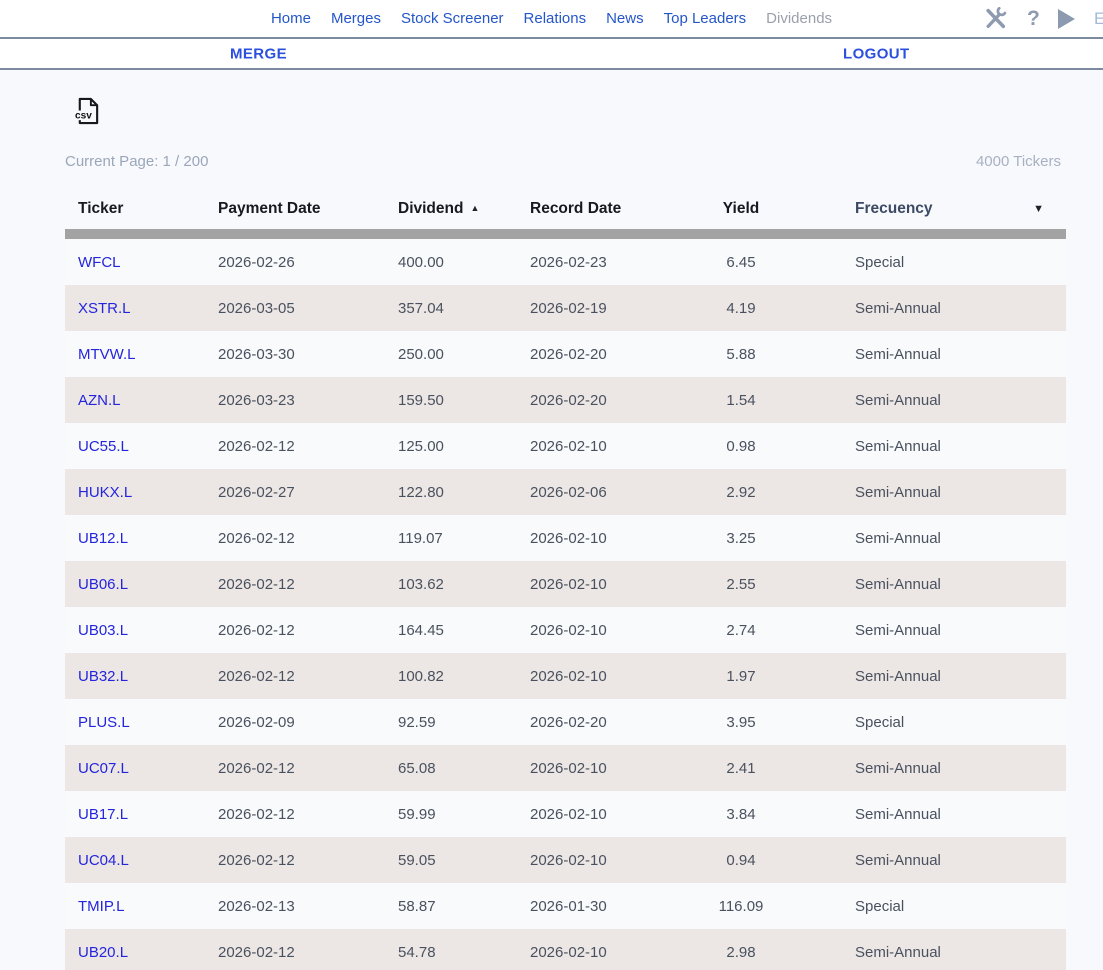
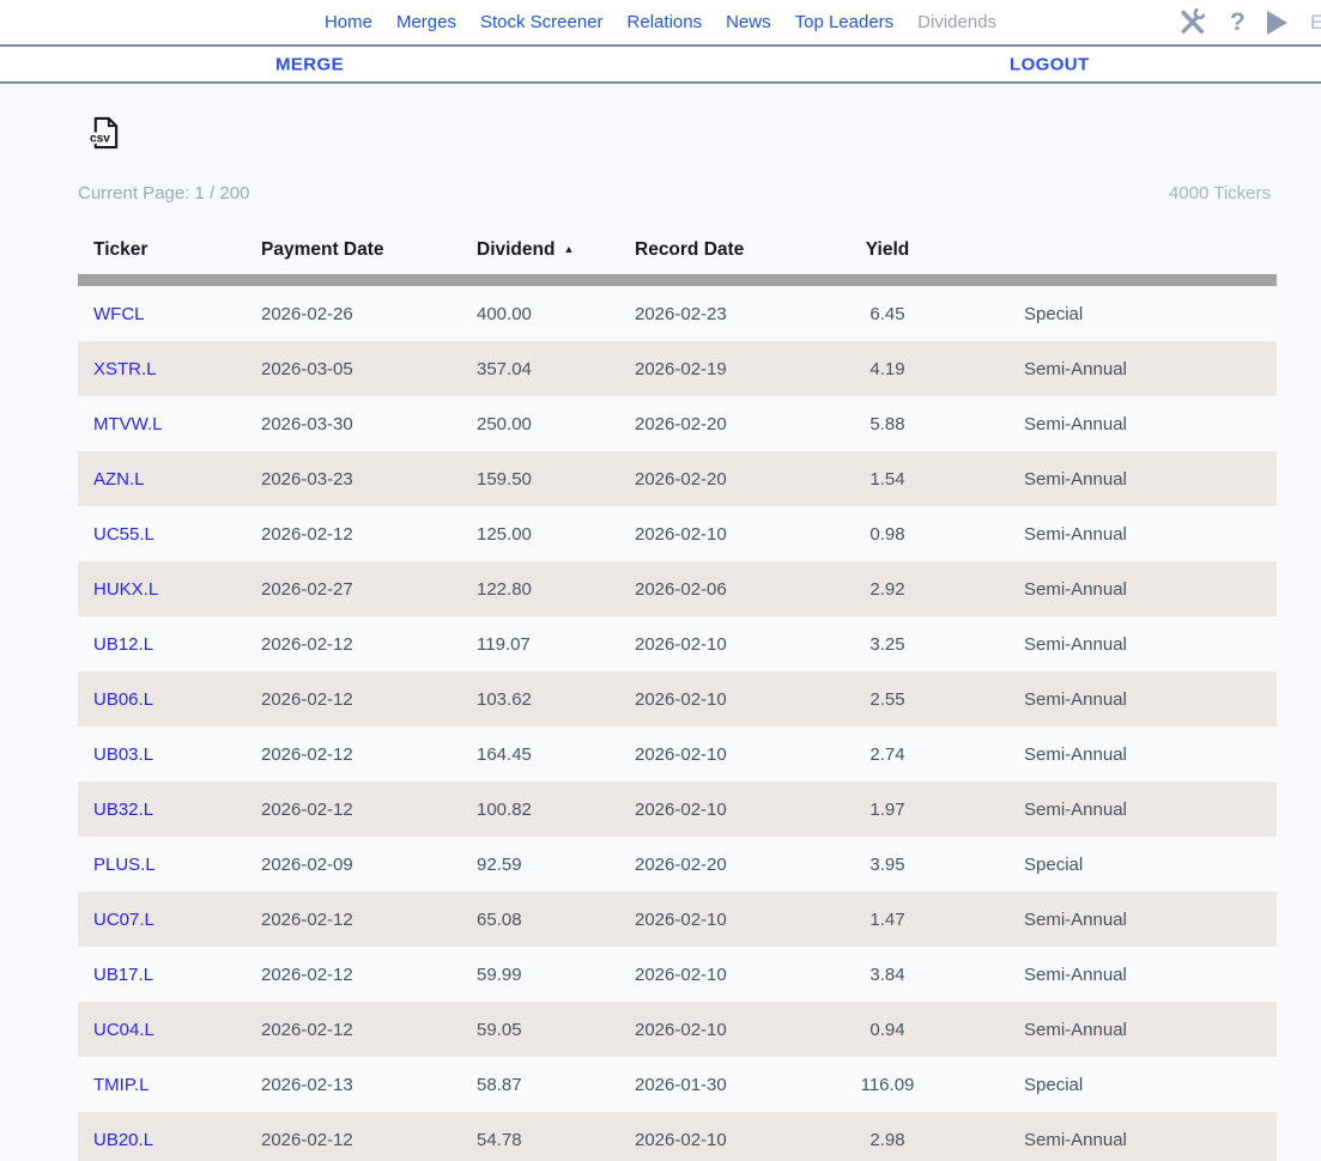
  Home
  Merges
  Stock Screener
  Relations
  News
  Top Leaders
  Dividends
  ?
  E
  MERGE
  LOGOUT
  csv
  Current Page: 1 / 200
  4000 Tickers
  Ticker
  Payment Date
  Dividend ▲
  Record Date
  Yield
- Frecuency
- ▼
  WFCL
  2026-02-26
  400.00
  2026-02-23
  6.45
  Special
  XSTR.L
  2026-03-05
  357.04
  2026-02-19
  4.19
  Semi-Annual
  MTVW.L
  2026-03-30
  250.00
  2026-02-20
  5.88
  Semi-Annual
  AZN.L
  2026-03-23
  159.50
  2026-02-20
  1.54
  Semi-Annual
  UC55.L
  2026-02-12
  125.00
  2026-02-10
  0.98
  Semi-Annual
  HUKX.L
  2026-02-27
  122.80
  2026-02-06
  2.92
  Semi-Annual
  UB12.L
  2026-02-12
  119.07
  2026-02-10
  3.25
  Semi-Annual
  UB06.L
  2026-02-12
  103.62
  2026-02-10
  2.55
  Semi-Annual
  UB03.L
  2026-02-12
  164.45
  2026-02-10
  2.74
  Semi-Annual
  UB32.L
  2026-02-12
  100.82
  2026-02-10
  1.97
  Semi-Annual
  PLUS.L
  2026-02-09
  92.59
  2026-02-20
  3.95
  Special
  UC07.L
  2026-02-12
  65.08
  2026-02-10
- 2.41
+ 1.47
  Semi-Annual
  UB17.L
  2026-02-12
  59.99
  2026-02-10
  3.84
  Semi-Annual
  UC04.L
  2026-02-12
  59.05
  2026-02-10
  0.94
  Semi-Annual
  TMIP.L
  2026-02-13
  58.87
  2026-01-30
  116.09
  Special
  UB20.L
  2026-02-12
  54.78
  2026-02-10
  2.98
  Semi-Annual
